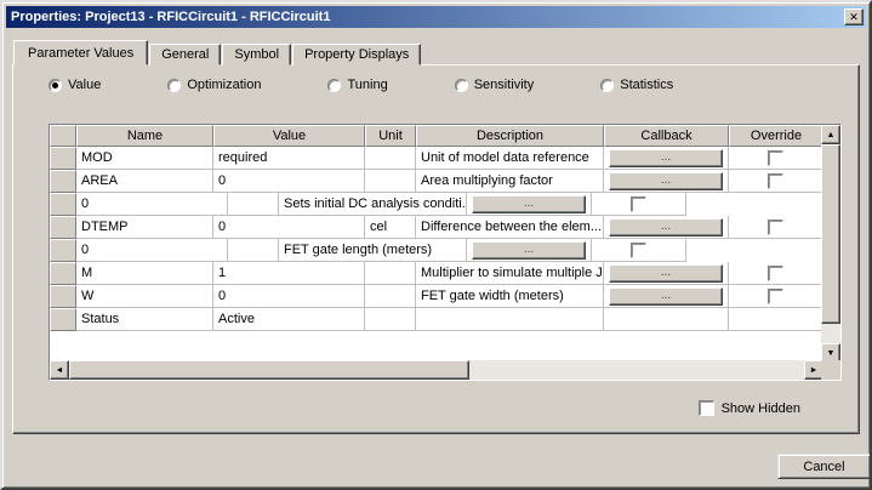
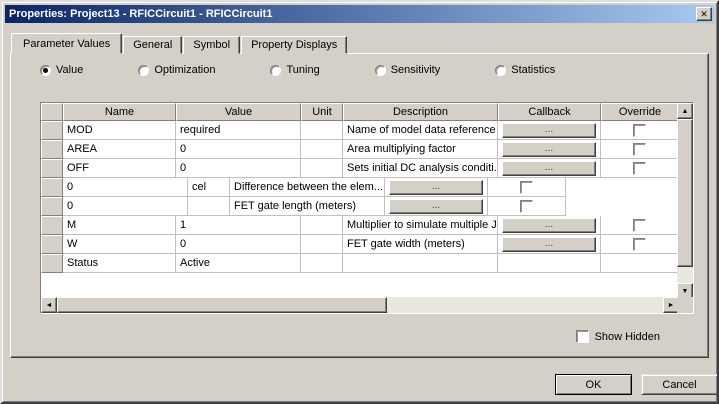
  Properties: Project13 - RFICCircuit1 - RFICCircuit1
  ✕
  Parameter Values
  General
  Symbol
  Property Displays
  Value
  Optimization
  Tuning
  Sensitivity
  Statistics
  Name
  Value
  Unit
  Description
  Callback
  Override
  MOD
  required
- Unit of model data reference
+ Name of model data reference
  ...
  AREA
  0
  Area multiplying factor
  ...
+ OFF
  0
  Sets initial DC analysis conditi.
  ...
- DTEMP
  0
  cel
  Difference between the elem...
  ...
  0
  FET gate length (meters)
  ...
  M
  1
  Multiplier to simulate multiple J
  ...
  W
  0
  FET gate width (meters)
  ...
  Status
  Active
  Show Hidden
+ OK
  Cancel
